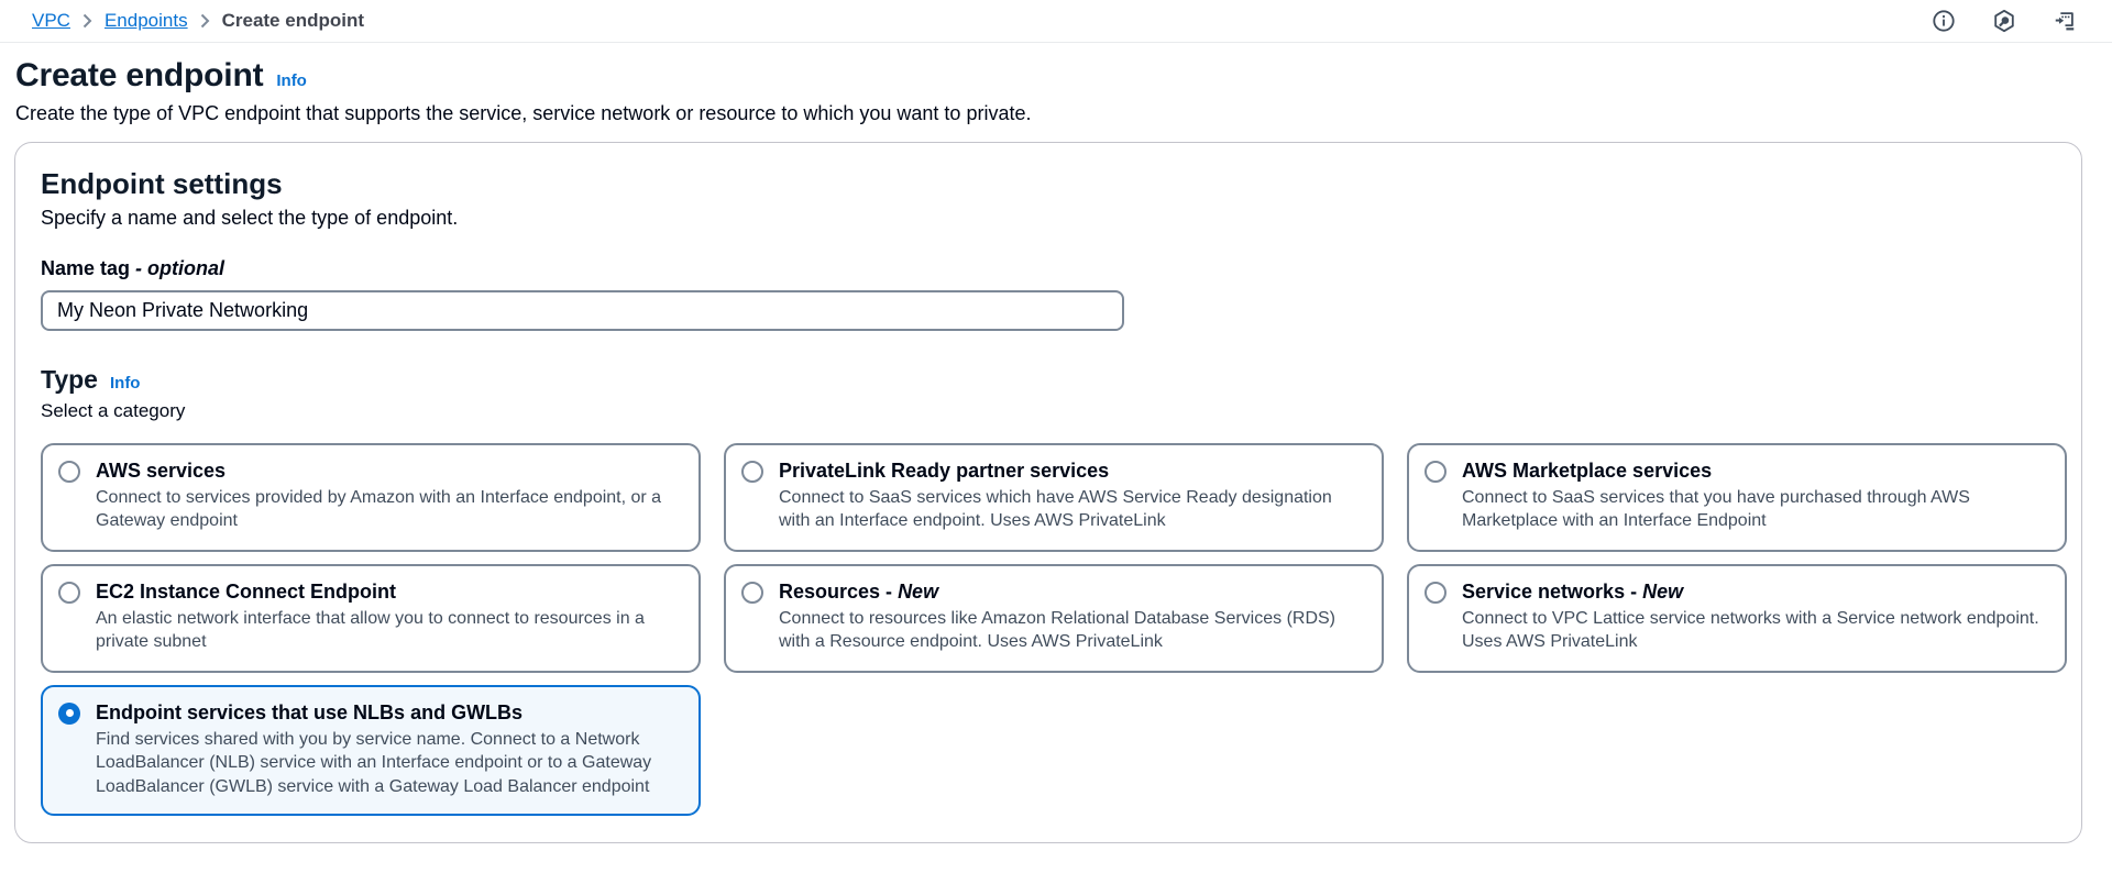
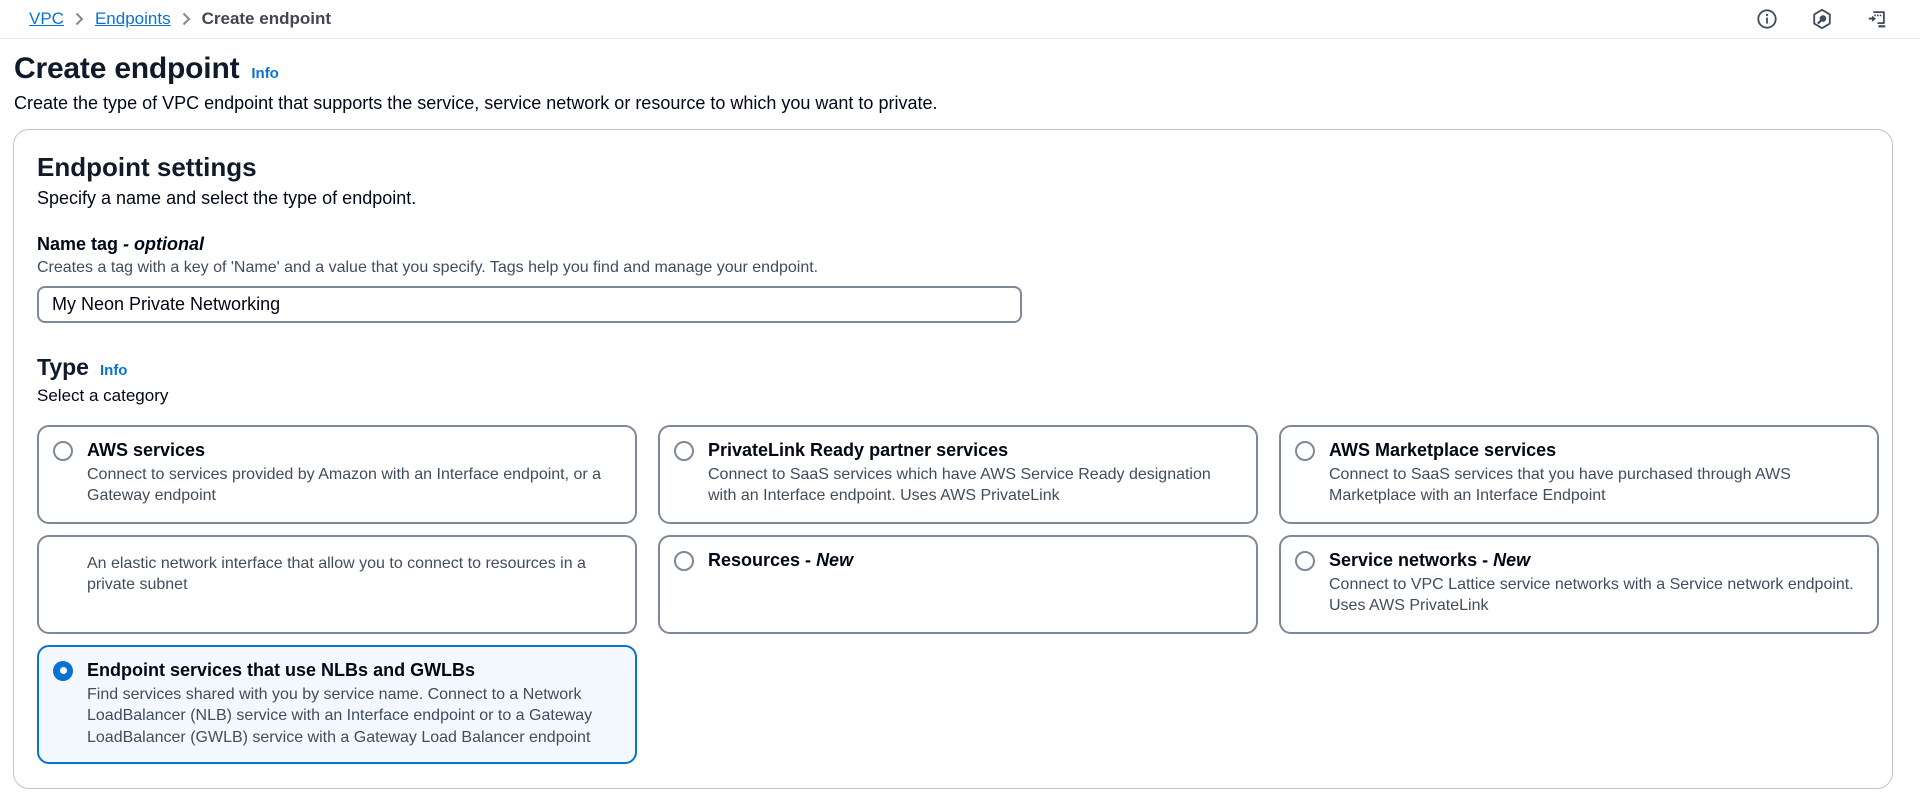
  VPC
  Endpoints
  Create endpoint
  Create endpoint
  Info
  Create the type of VPC endpoint that supports the service, service network or resource to which you want to private.
  Endpoint settings
  Specify a name and select the type of endpoint.
  Name tag - optional
+ Creates a tag with a key of 'Name' and a value that you specify. Tags help you find and manage your endpoint.
  My Neon Private Networking
  Type
  Info
  Select a category
  AWS services
  Connect to services provided by Amazon with an Interface endpoint, or a Gateway endpoint
  PrivateLink Ready partner services
  Connect to SaaS services which have AWS Service Ready designation with an Interface endpoint. Uses AWS PrivateLink
  AWS Marketplace services
  Connect to SaaS services that you have purchased through AWS Marketplace with an Interface Endpoint
- EC2 Instance Connect Endpoint
  An elastic network interface that allow you to connect to resources in a private subnet
  Resources - New
- Connect to resources like Amazon Relational Database Services (RDS) with a Resource endpoint. Uses AWS PrivateLink
  Service networks - New
  Connect to VPC Lattice service networks with a Service network endpoint. Uses AWS PrivateLink
  Endpoint services that use NLBs and GWLBs
  Find services shared with you by service name. Connect to a Network LoadBalancer (NLB) service with an Interface endpoint or to a Gateway LoadBalancer (GWLB) service with a Gateway Load Balancer endpoint
